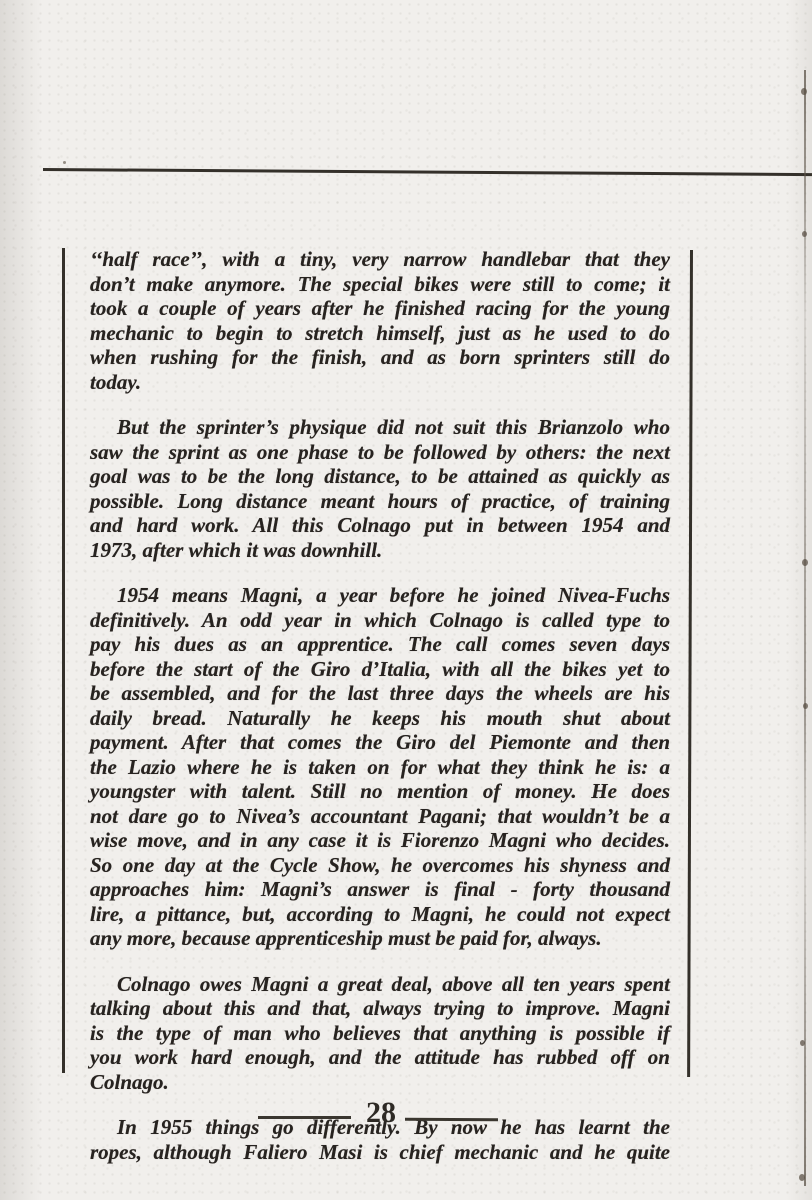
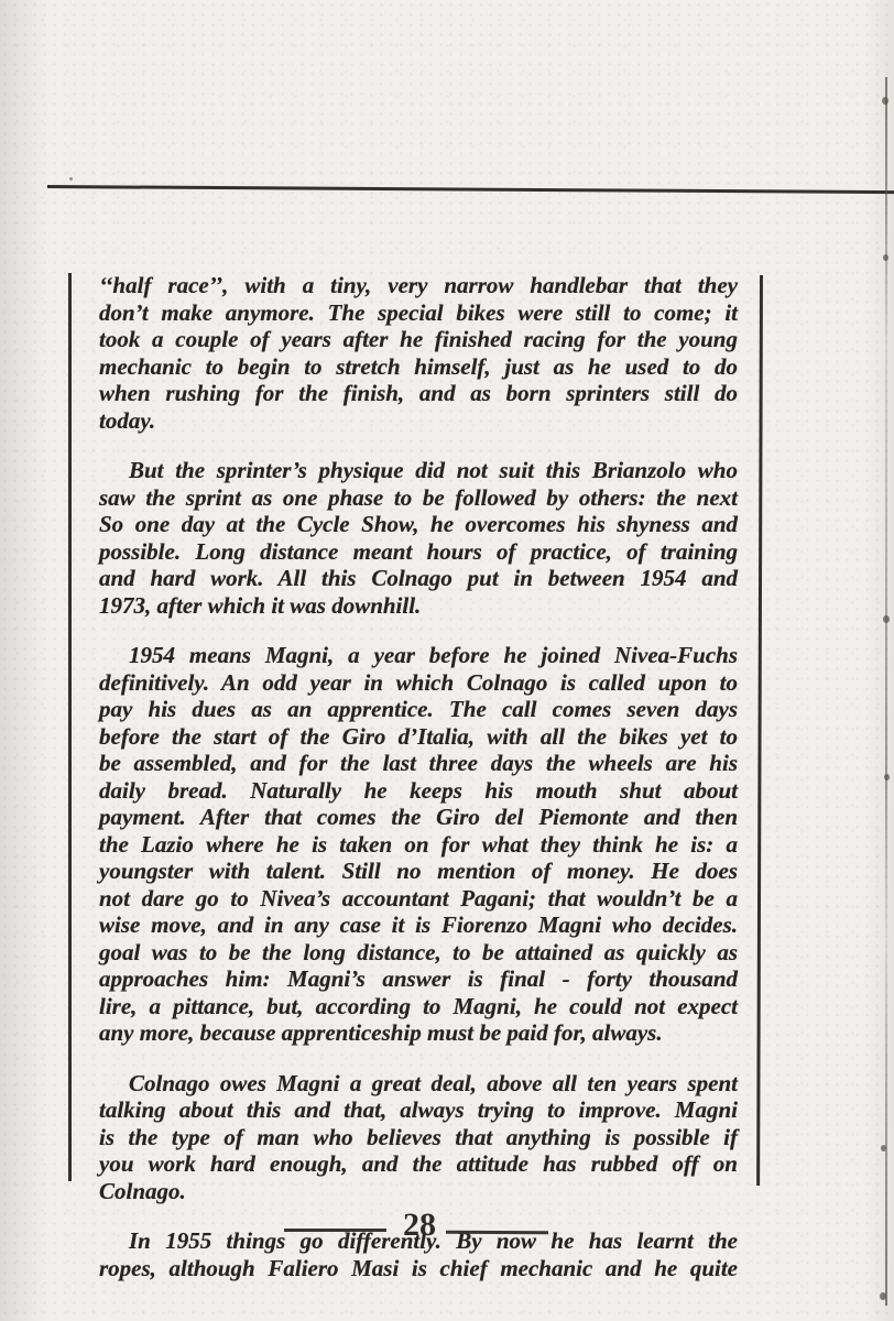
  ‘‘half race’’, with a tiny, very narrow handlebar that they
  don’t make anymore. The special bikes were still to come; it
  took a couple of years after he finished racing for the young
  mechanic to begin to stretch himself, just as he used to do
  when rushing for the finish, and as born sprinters still do
  today.
  But the sprinter’s physique did not suit this Brianzolo who
  saw the sprint as one phase to be followed by others: the next
- goal was to be the long distance, to be attained as quickly as
+ So one day at the Cycle Show, he overcomes his shyness and
  possible. Long distance meant hours of practice, of training
  and hard work. All this Colnago put in between 1954 and
  1973, after which it was downhill.
  1954 means Magni, a year before he joined Nivea-Fuchs
- definitively. An odd year in which Colnago is called type to
+ definitively. An odd year in which Colnago is called upon to
  pay his dues as an apprentice. The call comes seven days
  before the start of the Giro d’Italia, with all the bikes yet to
  be assembled, and for the last three days the wheels are his
  daily bread. Naturally he keeps his mouth shut about
  payment. After that comes the Giro del Piemonte and then
  the Lazio where he is taken on for what they think he is: a
  youngster with talent. Still no mention of money. He does
  not dare go to Nivea’s accountant Pagani; that wouldn’t be a
  wise move, and in any case it is Fiorenzo Magni who decides.
- So one day at the Cycle Show, he overcomes his shyness and
+ goal was to be the long distance, to be attained as quickly as
  approaches him: Magni’s answer is final - forty thousand
  lire, a pittance, but, according to Magni, he could not expect
  any more, because apprenticeship must be paid for, always.
  Colnago owes Magni a great deal, above all ten years spent
  talking about this and that, always trying to improve. Magni
  is the type of man who believes that anything is possible if
  you work hard enough, and the attitude has rubbed off on
  Colnago.
  In 1955 things go differently. By now he has learnt the
  ropes, although Faliero Masi is chief mechanic and he quite
  28
